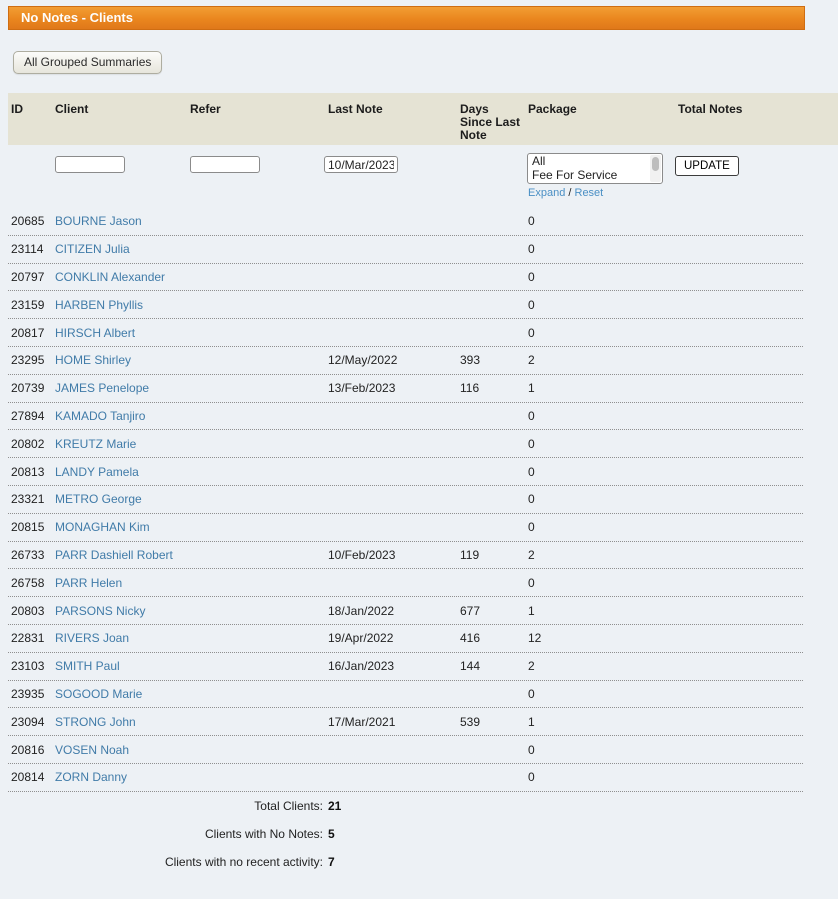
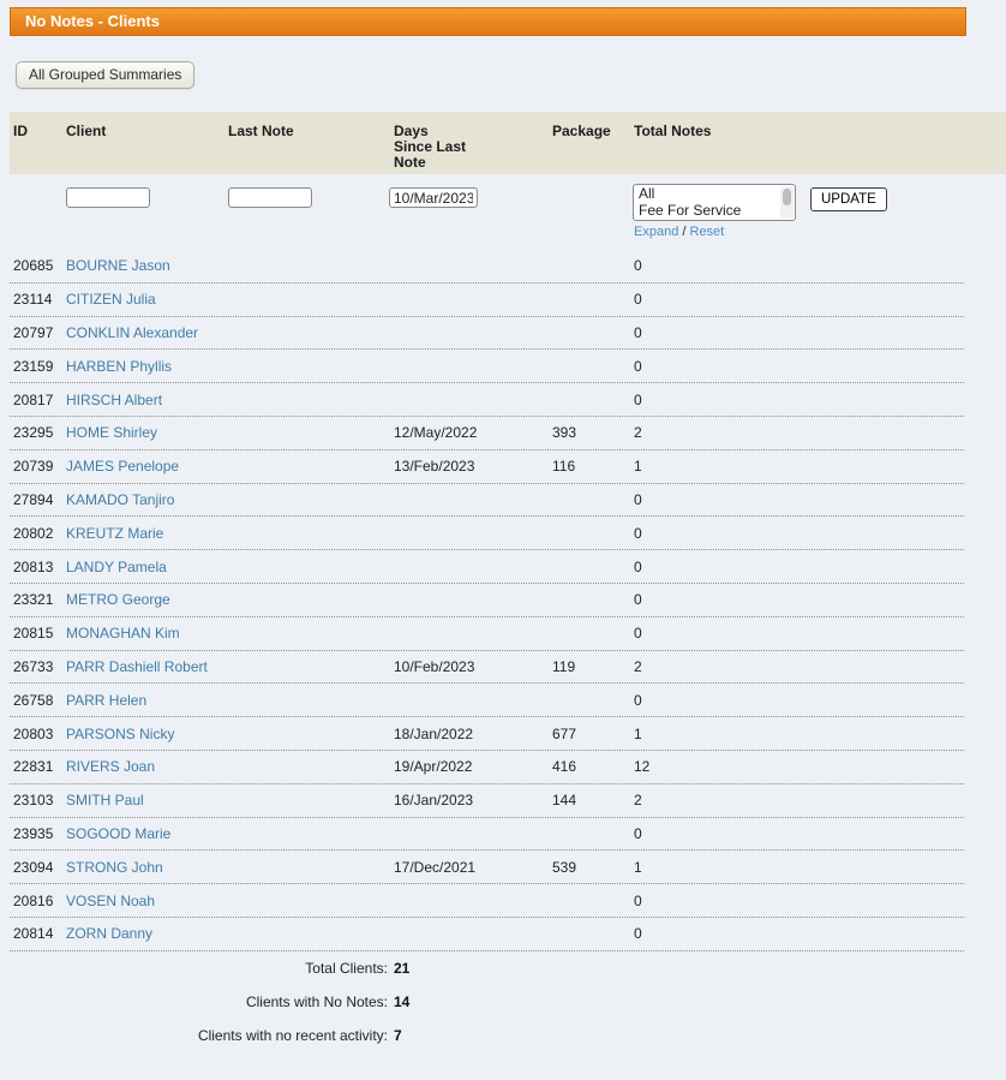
  No Notes - Clients
  All Grouped Summaries
  ID
  Client
- Refer
  Last Note
  Days Since Last Note
  Package
  Total Notes
  10/Mar/2023
  All
  Fee For Service
  Expand / Reset
  UPDATE
  20685
  BOURNE Jason
  0
  23114
  CITIZEN Julia
  0
  20797
  CONKLIN Alexander
  0
  23159
  HARBEN Phyllis
  0
  20817
  HIRSCH Albert
  0
  23295
  HOME Shirley
  12/May/2022
  393
  2
  20739
  JAMES Penelope
  13/Feb/2023
  116
  1
  27894
  KAMADO Tanjiro
  0
  20802
  KREUTZ Marie
  0
  20813
  LANDY Pamela
  0
  23321
  METRO George
  0
  20815
  MONAGHAN Kim
  0
  26733
  PARR Dashiell Robert
  10/Feb/2023
  119
  2
  26758
  PARR Helen
  0
  20803
  PARSONS Nicky
  18/Jan/2022
  677
  1
  22831
  RIVERS Joan
  19/Apr/2022
  416
  12
  23103
  SMITH Paul
  16/Jan/2023
  144
  2
  23935
  SOGOOD Marie
  0
  23094
  STRONG John
- 17/Mar/2021
+ 17/Dec/2021
  539
  1
  20816
  VOSEN Noah
  0
  20814
  ZORN Danny
  0
  Total Clients:
  21
  Clients with No Notes:
- 5
+ 14
  Clients with no recent activity:
  7
